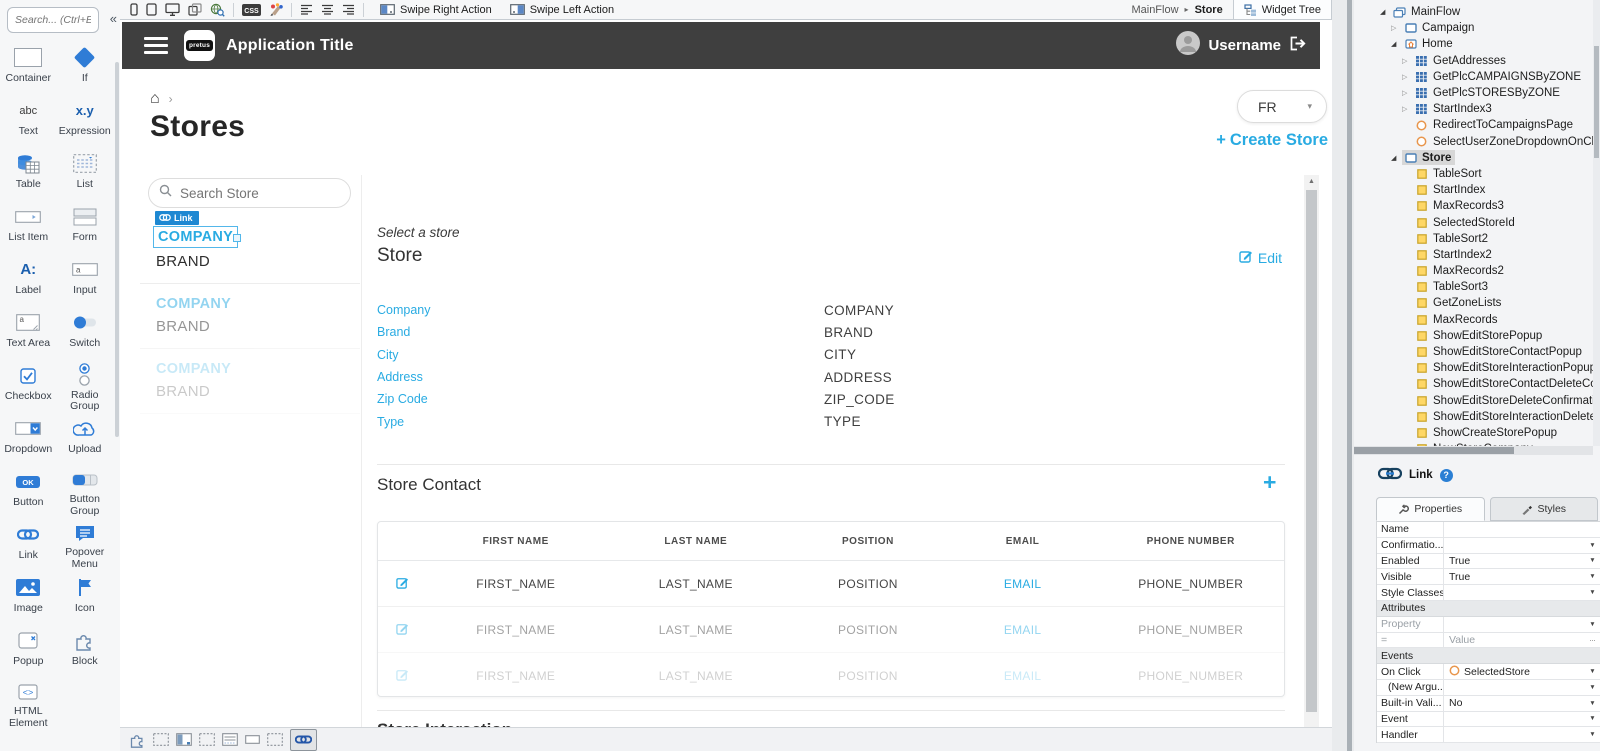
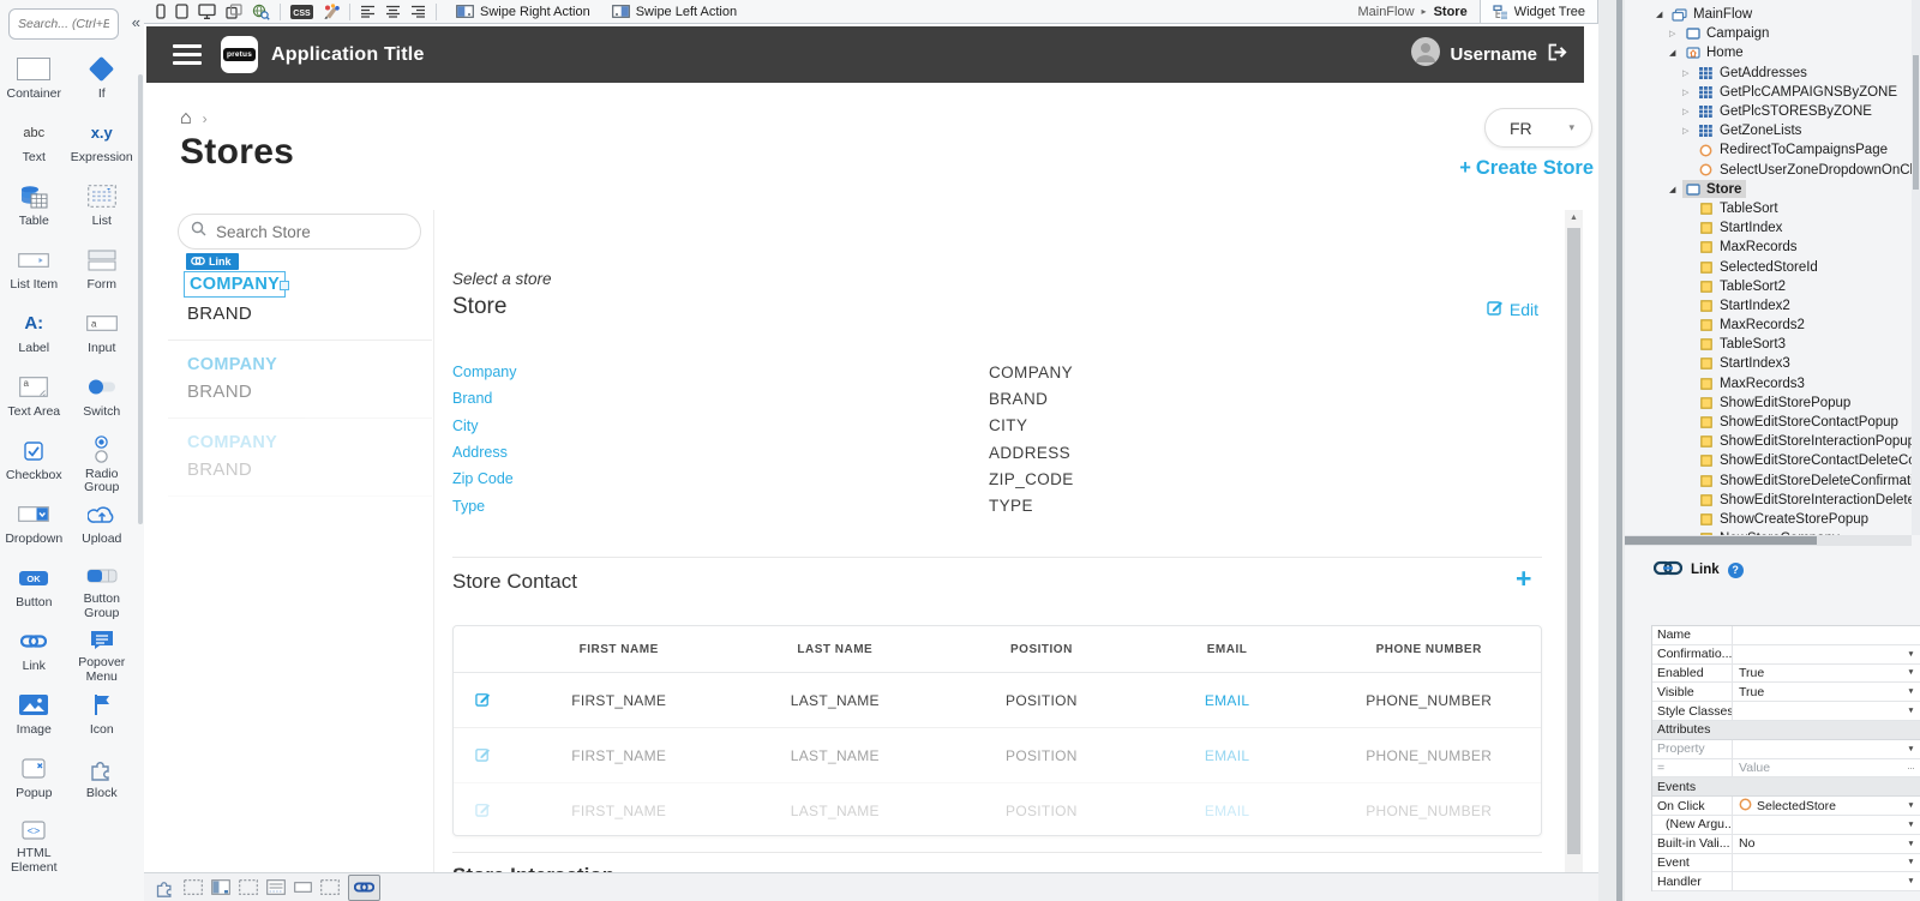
  Search... (Ctrl+E
  «
  Container
  If
  abc
  Text
  x.y
  Expression
  Table
  List
  List Item
  Form
  A:
  Label
  a
  Input
  a
  Text Area
  Switch
  Checkbox
  Radio Group
  Dropdown
  Upload
  OK
  Button
  Button Group
  Link
  Popover Menu
  Image
  Icon
  Popup
  Block
  <>
  HTML Element
  Swipe Right Action
  Swipe Left Action
  MainFlow
  ▸
  Store
  Widget Tree
  Application Title
  Username
  ⌂
  ›
  Stores
  FR
  ▾
  + Create Store
  Search Store
  Link
  COMPANY
  BRAND
  COMPANY
  BRAND
  COMPANY
  BRAND
  Select a store
  Store
  Edit
  Company
  COMPANY
  Brand
  BRAND
  City
  CITY
  Address
  ADDRESS
  Zip Code
  ZIP_CODE
  Type
  TYPE
  Store Contact
  +
  FIRST NAME
  LAST NAME
  POSITION
  EMAIL
  PHONE NUMBER
  FIRST_NAME
  LAST_NAME
  POSITION
  EMAIL
  PHONE_NUMBER
  FIRST_NAME
  LAST_NAME
  POSITION
  EMAIL
  PHONE_NUMBER
  FIRST_NAME
  LAST_NAME
  POSITION
  EMAIL
  PHONE_NUMBER
  MainFlow
  Campaign
  Home
  GetAddresses
  GetPlcCAMPAIGNSByZONE
  GetPlcSTORESByZONE
- StartIndex3
+ GetZoneLists
  RedirectToCampaignsPage
  SelectUserZoneDropdownOnC
  Store
  TableSort
  StartIndex
- MaxRecords3
+ MaxRecords
  SelectedStoreId
  TableSort2
  StartIndex2
  MaxRecords2
  TableSort3
- GetZoneLists
+ StartIndex3
- MaxRecords
+ MaxRecords3
  ShowEditStorePopup
  ShowEditStoreContactPopup
  ShowEditStoreInteractionPopu
  ShowEditStoreContactDeleteC
  ShowEditStoreDeleteConfirmat
  ShowEditStoreInteractionDelet
  ShowCreateStorePopup
  Link
  ?
- Properties
- Styles
  Name
  Confirmatio...
  Enabled
  True
  Visible
  True
  Style Classes
  Attributes
  Property
  =
  Value
  Events
  On Click
  SelectedStore
  (New Argu..
  Built-in Vali...
  No
  Event
  Handler
